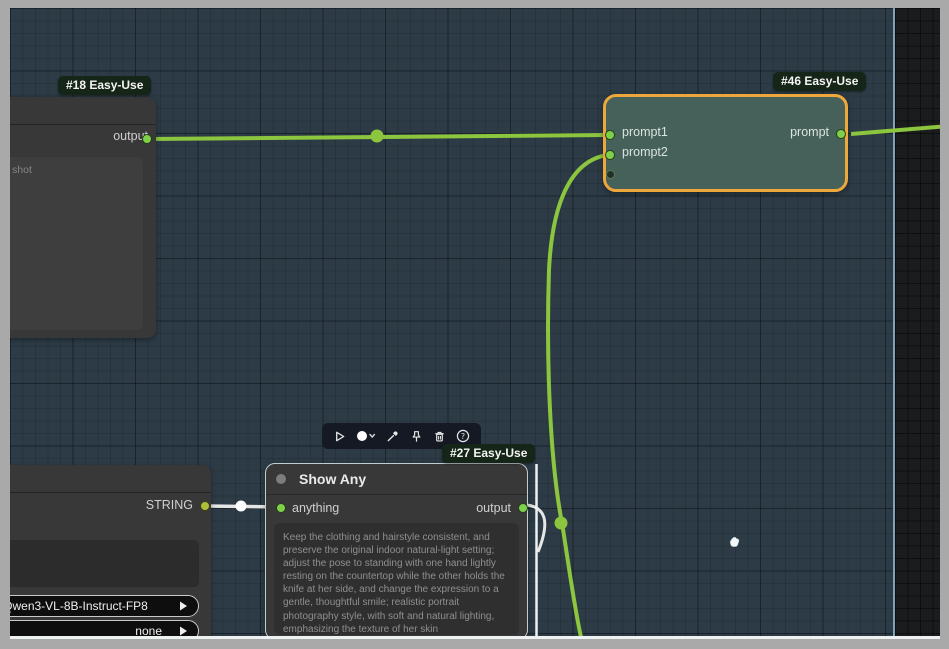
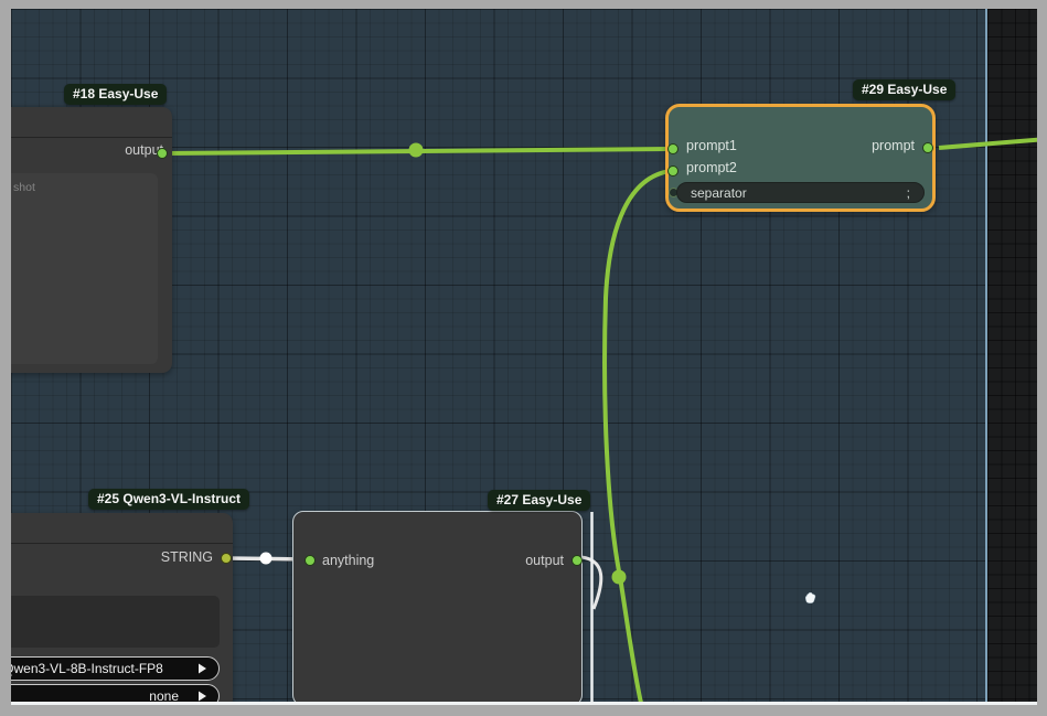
  #18 Easy-Use
  outpu
- #46 Easy-Use
+ #29 Easy-Use
  prompt1
  prompt2
  prompt
+ separator
+ ;
+ #25 Qwen3-VL-Instruct
  STRING
  wen3-VL-8B-Instruct-FP8
  none
  #27 Easy-Use
- Show Any
  anything
  output
- Keep the clothing and hairstyle consistent, and preserve the original indoor natural-light setting; adjust the pose to standing with one hand lightly resting on the countertop while the other holds the knife at her side, and change the expression to a gentle, thoughtful smile; realistic portrait photography style, with soft and natural lighting, emphasizing the texture of her skin
- ?
